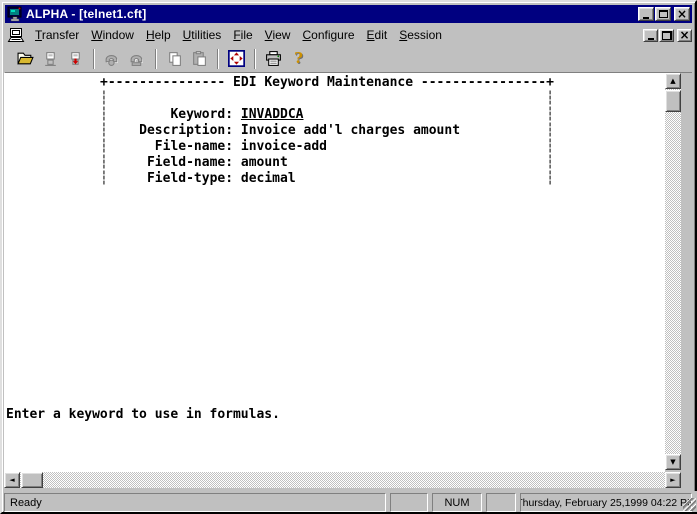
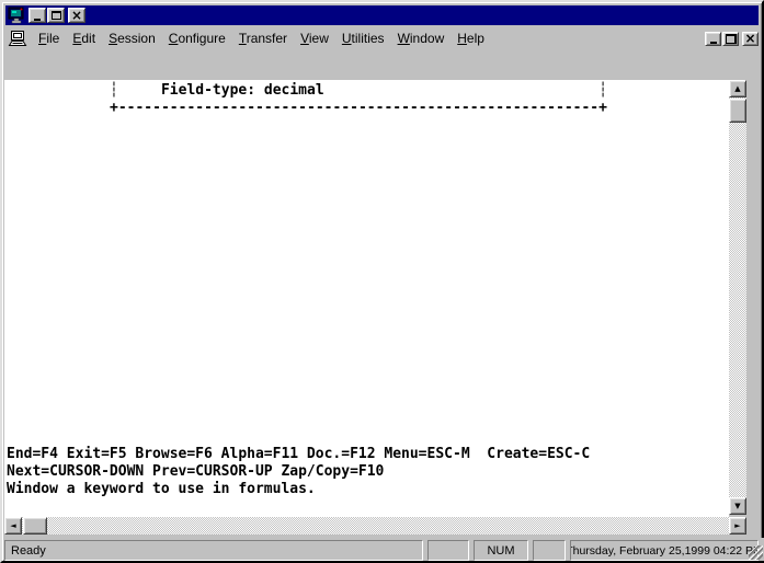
- ALPHA - [telnet1.cft]
  ×
- Transfer
+ File
- Window
+ Edit
- Help
+ Session
- Utilities
+ Configure
- File
+ Transfer
  View
- Configure
+ Utilities
- Edit
+ Window
- Session
+ Help
  ×
- ?
- +--------------- EDI Keyword Maintenance ----------------+
- ┆ ┆
- ┆ Keyword: INVADDCA ┆
- ┆ Description: Invoice add'l charges amount ┆
- ┆ File-name: invoice-add ┆
- ┆ Field-name: amount ┆
  ┆ Field-type: decimal ┆
+ +--------------------------------------------------------+
+ End=F4 Exit=F5 Browse=F6 Alpha=F11 Doc.=F12 Menu=ESC-M Create=ESC-C
+ Next=CURSOR-DOWN Prev=CURSOR-UP Zap/Copy=F10
- Enter a keyword to use in formulas.
+ Window a keyword to use in formulas.
  ▲
  ▼
  ◄
  ►
  Ready
  NUM
  Thursday, February 25,1999 04:22
